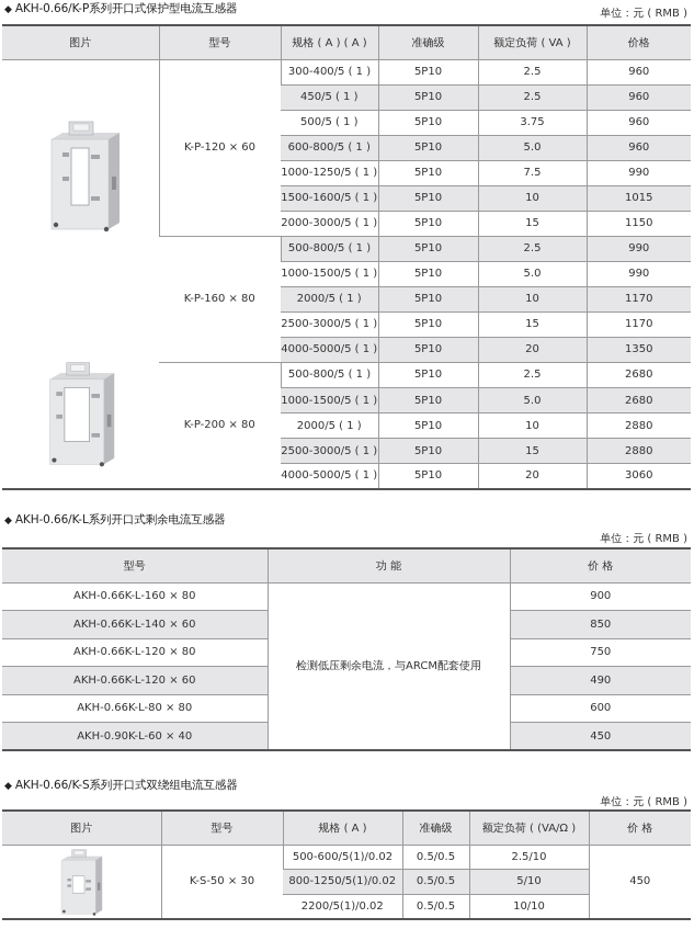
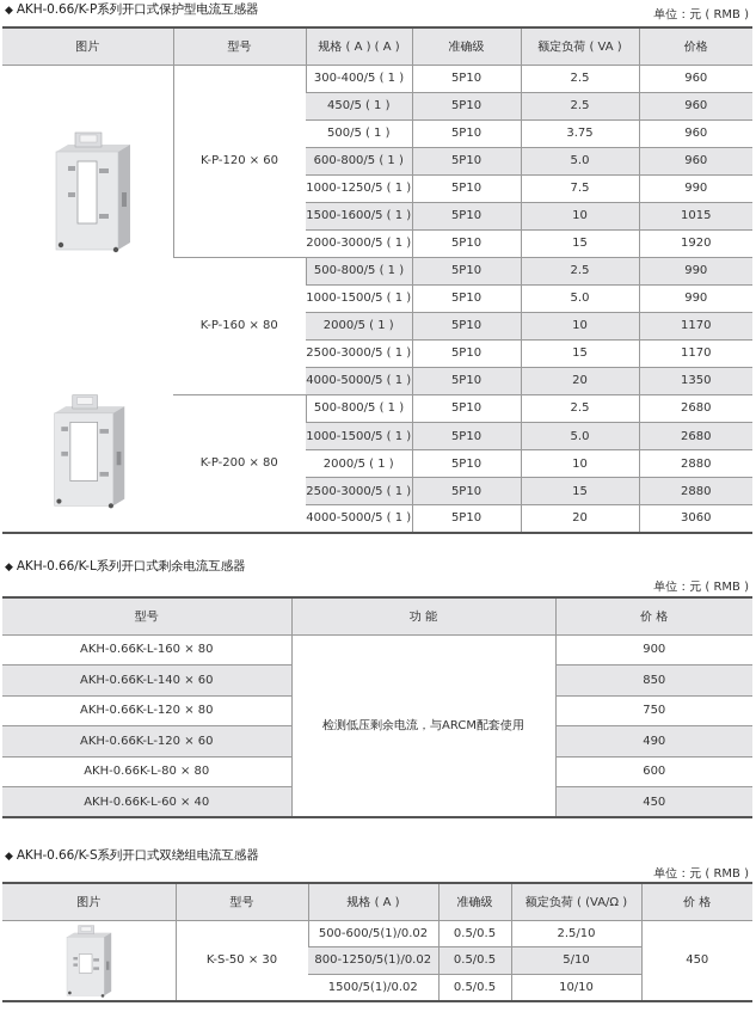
  ◆ AKH-0.66/K-P系列开口式保护型电流互感器
  单位：元 ( RMB )
  图片	型号	规格 ( A ) ( A )	准确级	额定负荷 ( VA )	价格
  	K-P-120 × 60	300-400/5 ( 1 )	5P10	2.5	960
  450/5 ( 1 )	5P10	2.5	960
  500/5 ( 1 )	5P10	3.75	960
  600-800/5 ( 1 )	5P10	5.0	960
  1000-1250/5 ( 1 )	5P10	7.5	990
  1500-1600/5 ( 1 )	5P10	10	1015
- 2000-3000/5 ( 1 )	5P10	15	1150
+ 2000-3000/5 ( 1 )	5P10	15	1920
  K-P-160 × 80	500-800/5 ( 1 )	5P10	2.5	990
  1000-1500/5 ( 1 )	5P10	5.0	990
  2000/5 ( 1 )	5P10	10	1170
  2500-3000/5 ( 1 )	5P10	15	1170
  4000-5000/5 ( 1 )	5P10	20	1350
  K-P-200 × 80	500-800/5 ( 1 )	5P10	2.5	2680
  1000-1500/5 ( 1 )	5P10	5.0	2680
  2000/5 ( 1 )	5P10	10	2880
  2500-3000/5 ( 1 )	5P10	15	2880
  4000-5000/5 ( 1 )	5P10	20	3060
  ◆ AKH-0.66/K-L系列开口式剩余电流互感器
  单位：元 ( RMB )
  型号	功 能	价 格
  AKH-0.66K-L-160 × 80	检测低压剩余电流，与ARCM配套使用	900
  AKH-0.66K-L-140 × 60	850
  AKH-0.66K-L-120 × 80	750
  AKH-0.66K-L-120 × 60	490
  AKH-0.66K-L-80 × 80	600
- AKH-0.90K-L-60 × 40	450
+ AKH-0.66K-L-60 × 40	450
  ◆ AKH-0.66/K-S系列开口式双绕组电流互感器
  单位：元 ( RMB )
  图片	型号	规格 ( A )	准确级	额定负荷 ( (VA/Ω )	价 格
  	K-S-50 × 30	500-600/5(1)/0.02	0.5/0.5	2.5/10	450
  800-1250/5(1)/0.02	0.5/0.5	5/10
- 2200/5(1)/0.02	0.5/0.5	10/10
+ 1500/5(1)/0.02	0.5/0.5	10/10
